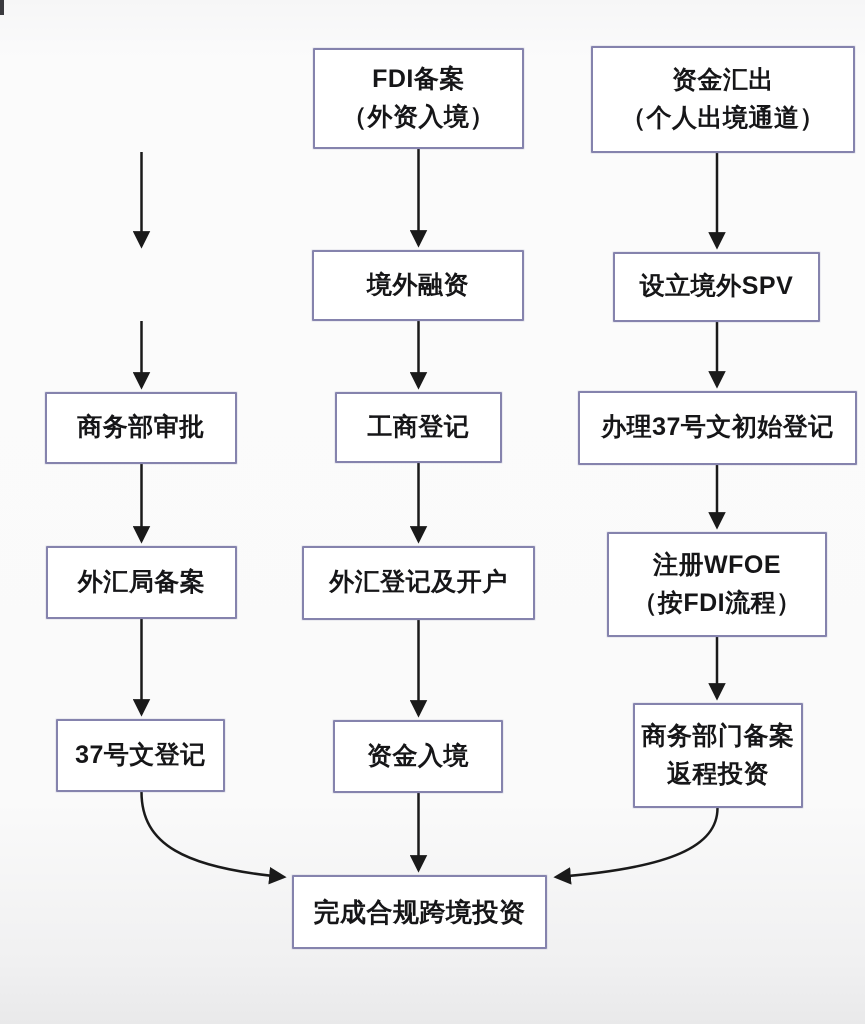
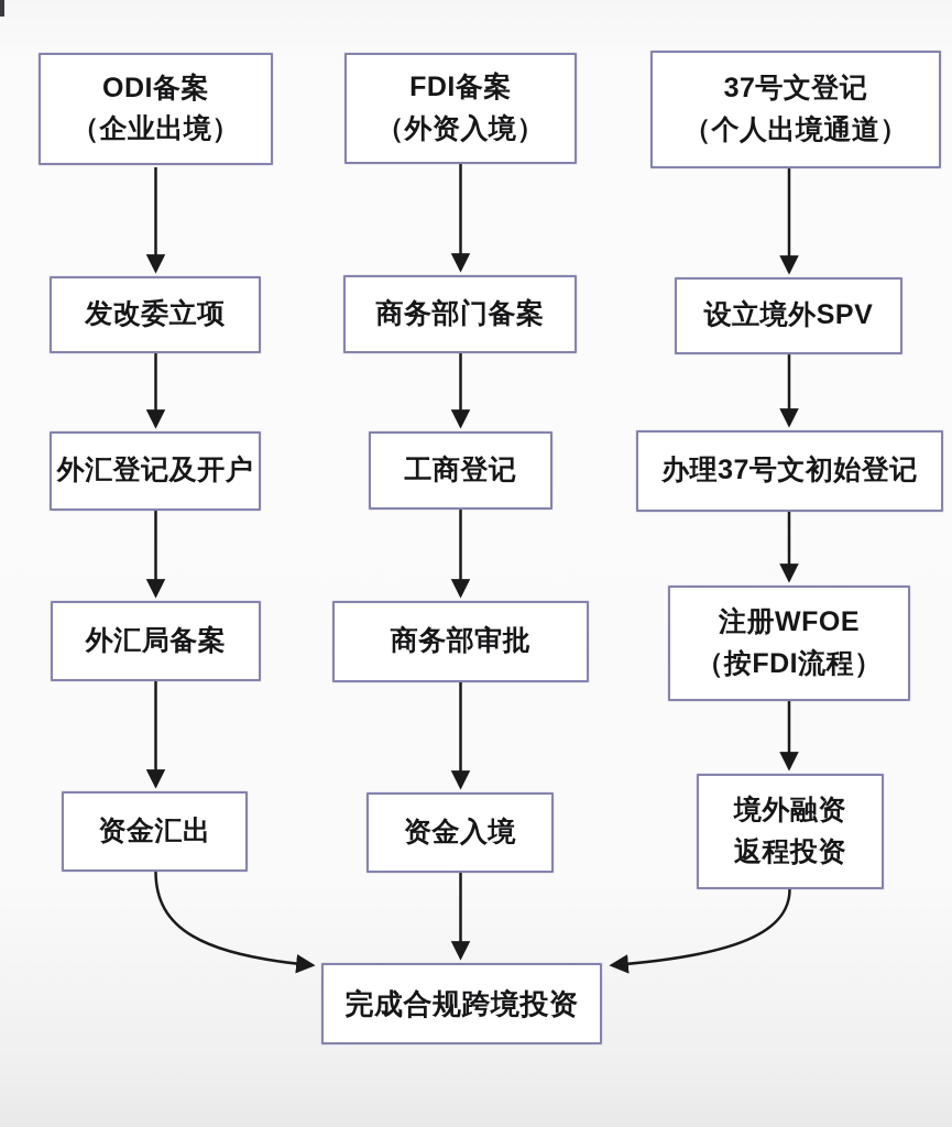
+ ODI备案
+ （企业出境）
+ 发改委立项
- 商务部审批
+ 外汇登记及开户
  外汇局备案
- 37号文登记
+ 资金汇出
  FDI备案
  （外资入境）
- 境外融资
+ 商务部门备案
  工商登记
- 外汇登记及开户
+ 商务部审批
  资金入境
- 资金汇出
+ 37号文登记
  （个人出境通道）
  设立境外SPV
  办理37号文初始登记
  注册WFOE
  （按FDI流程）
- 商务部门备案
+ 境外融资
  返程投资
  完成合规跨境投资
